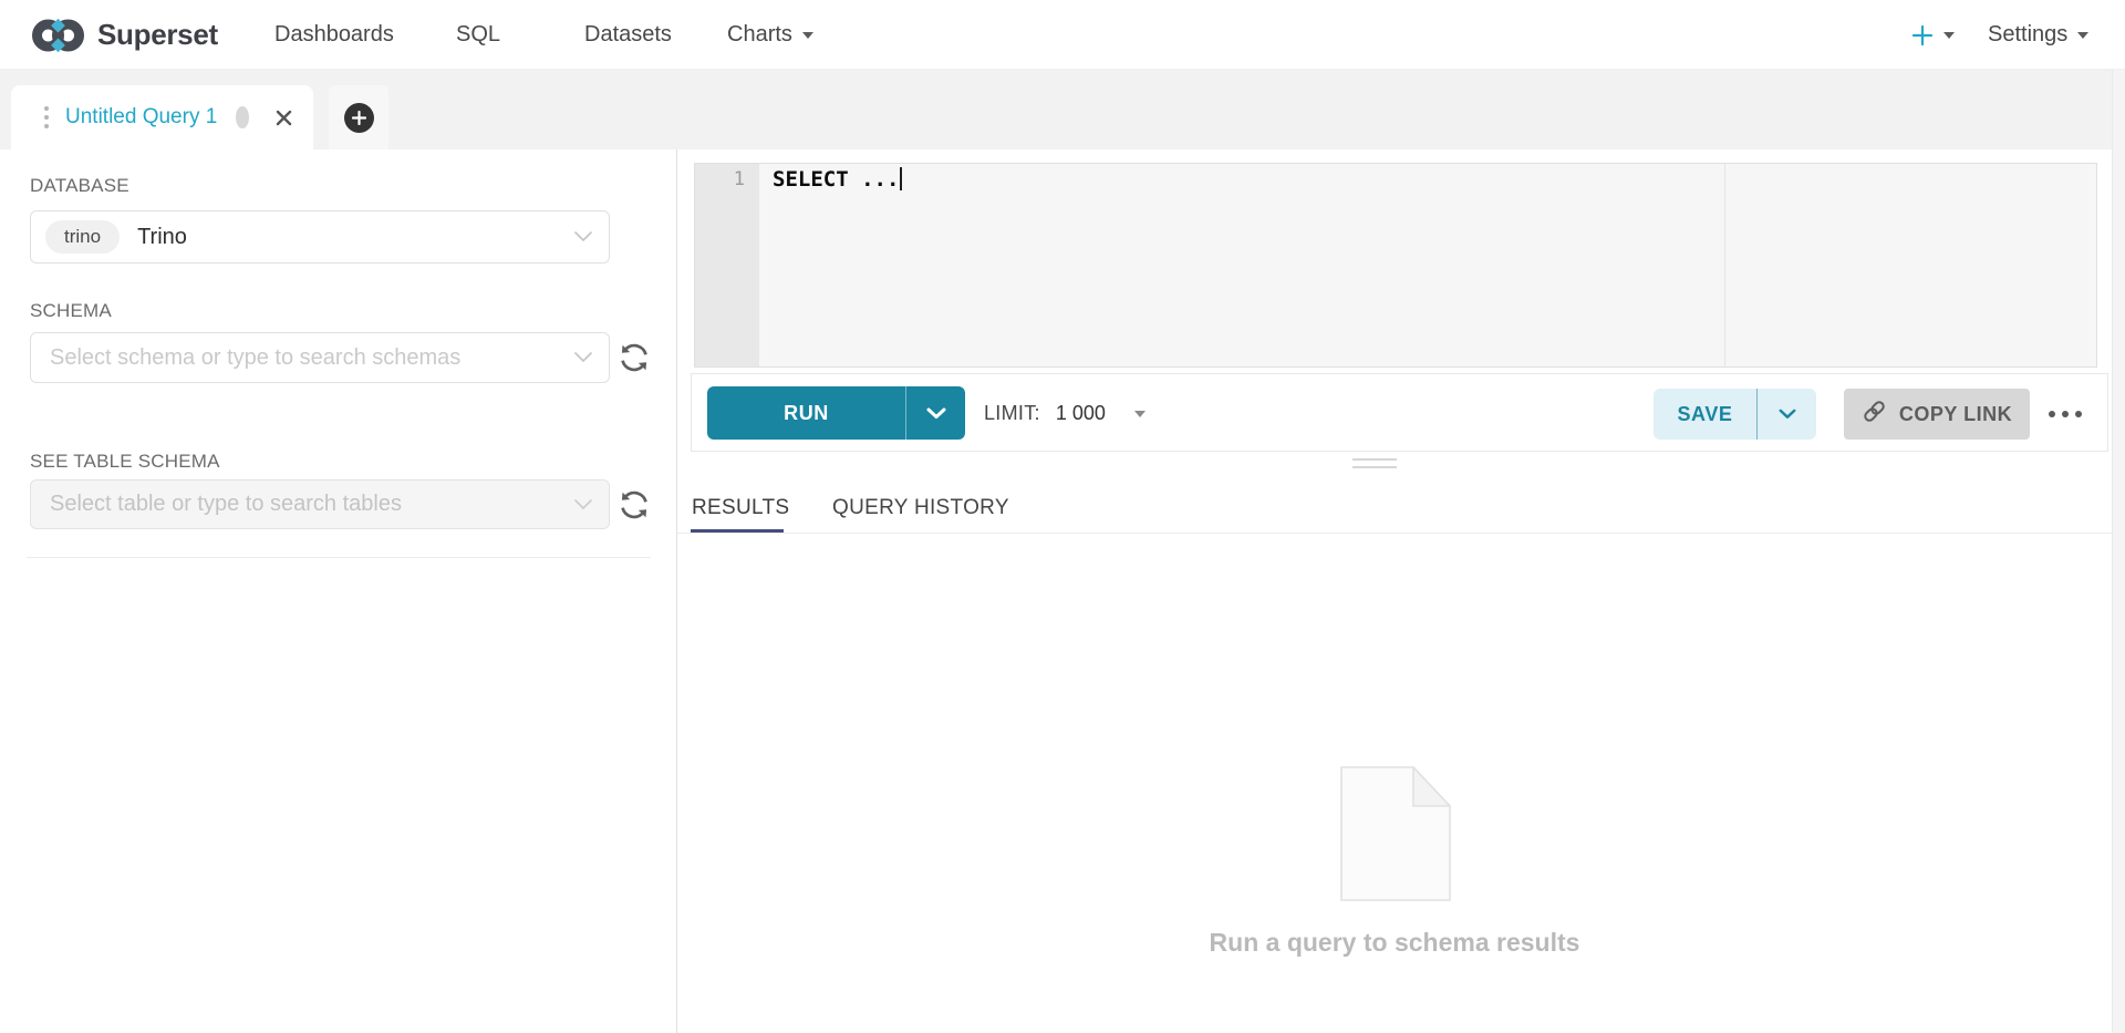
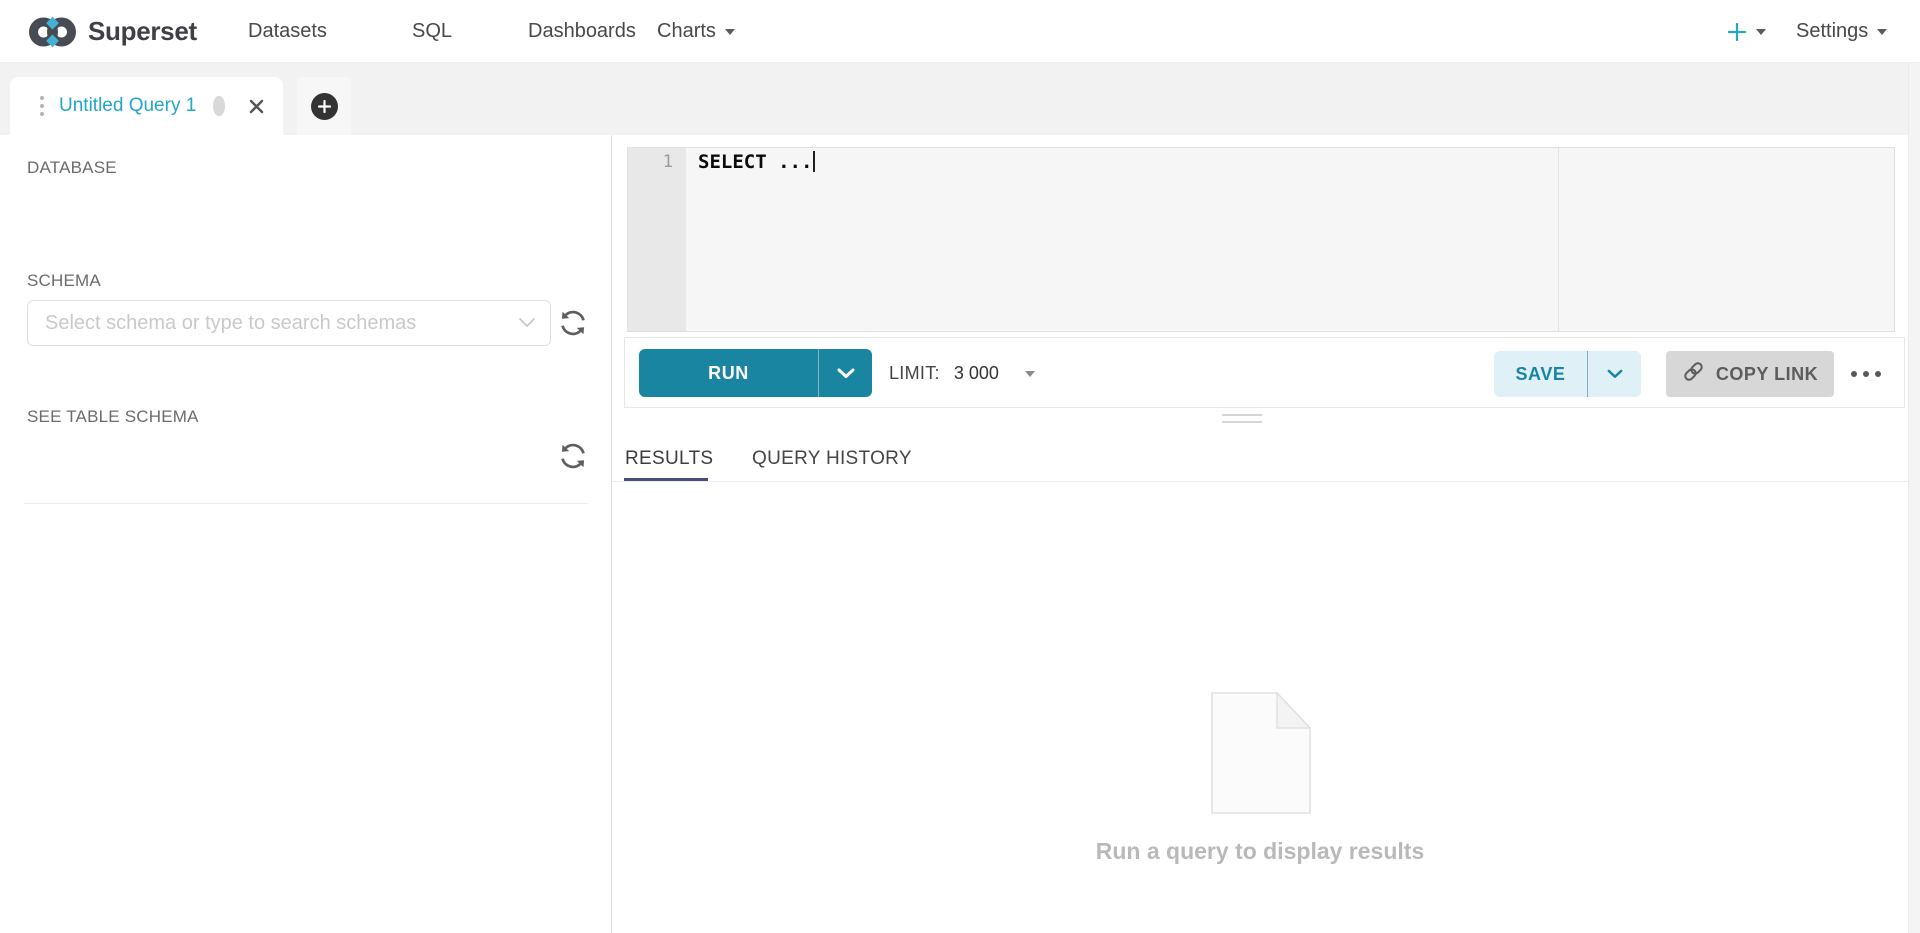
  Superset
- Dashboards
+ Datasets
  SQL
- Datasets
+ Dashboards
  Charts
  Settings
  Untitled Query 1
  DATABASE
- trino
- Trino
  SCHEMA
  Select schema or type to search schemas
  SEE TABLE SCHEMA
- Select table or type to search tables
  1
  SELECT ...
  RUN
  LIMIT:
- 1 000
+ 3 000
  SAVE
  COPY LINK
  RESULTS
  QUERY HISTORY
- Run a query to schema results
+ Run a query to display results
